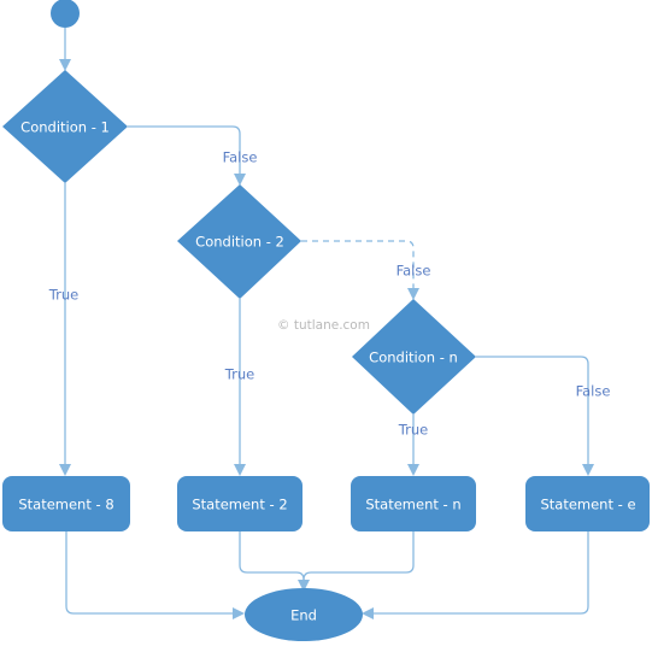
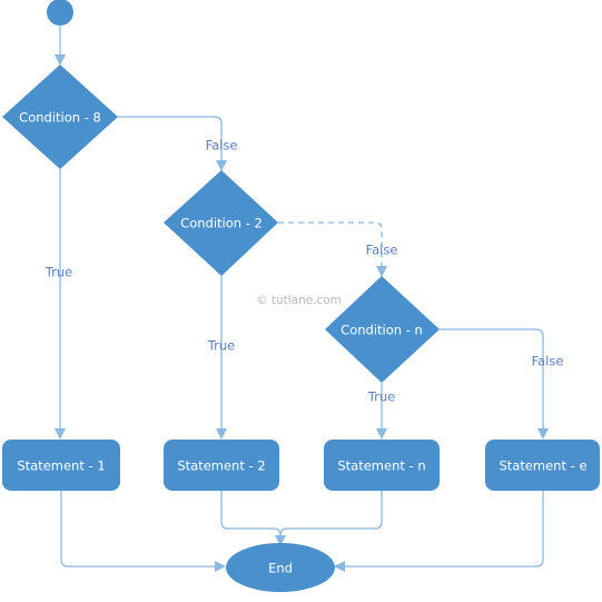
- Condition - 1
+ Condition - 8
  Condition - 2
  Condition - n
- Statement - 8
+ Statement - 1
  Statement - 2
  Statement - n
  Statement - e
  End
  False
  True
  False
  True
  False
  True
  © tutlane.com
